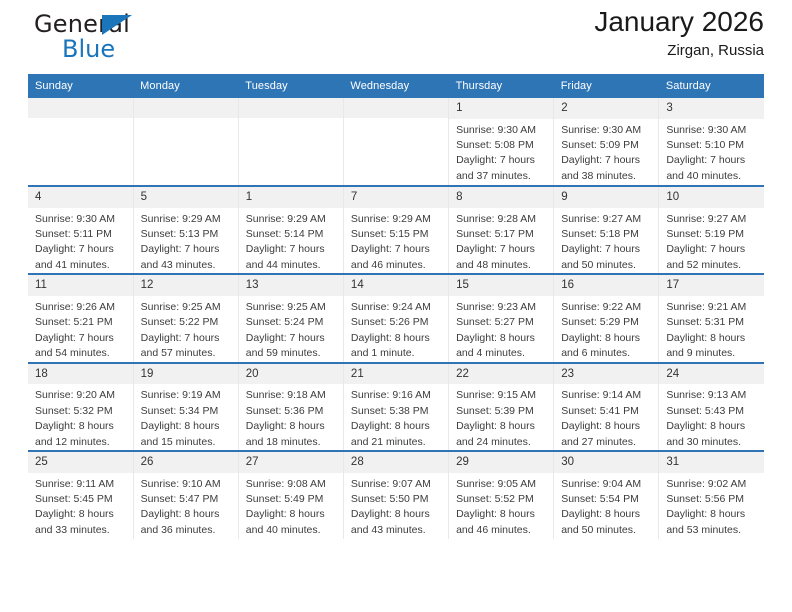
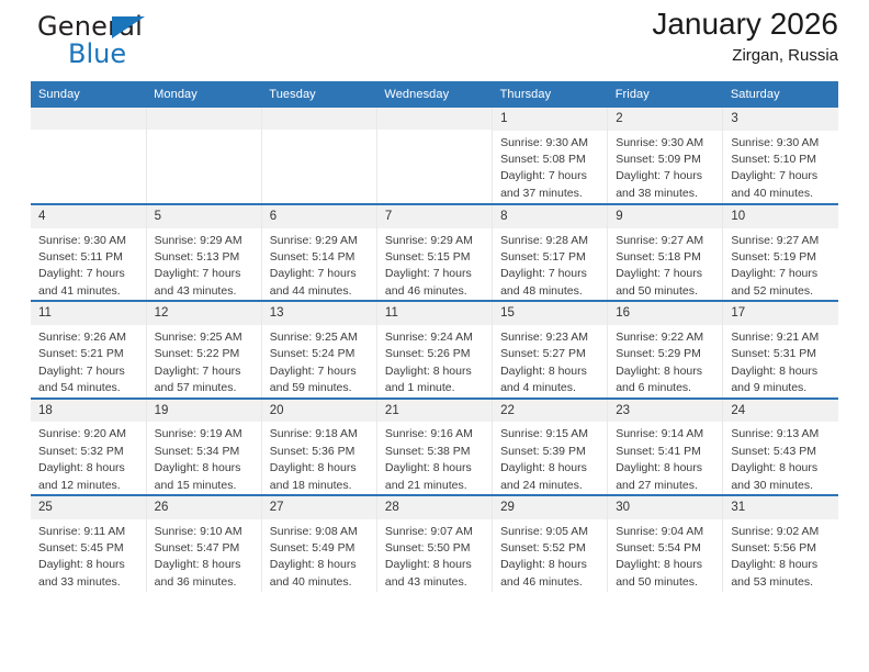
  General
  Blue
  January 2026
  Zirgan, Russia
  Sunday	Monday	Tuesday	Wednesday	Thursday	Friday	Saturday
  				1Sunrise: 9:30 AMSunset: 5:08 PMDaylight: 7 hoursand 37 minutes.	2Sunrise: 9:30 AMSunset: 5:09 PMDaylight: 7 hoursand 38 minutes.	3Sunrise: 9:30 AMSunset: 5:10 PMDaylight: 7 hoursand 40 minutes.
- 4Sunrise: 9:30 AMSunset: 5:11 PMDaylight: 7 hoursand 41 minutes.	5Sunrise: 9:29 AMSunset: 5:13 PMDaylight: 7 hoursand 43 minutes.	1Sunrise: 9:29 AMSunset: 5:14 PMDaylight: 7 hoursand 44 minutes.	7Sunrise: 9:29 AMSunset: 5:15 PMDaylight: 7 hoursand 46 minutes.	8Sunrise: 9:28 AMSunset: 5:17 PMDaylight: 7 hoursand 48 minutes.	9Sunrise: 9:27 AMSunset: 5:18 PMDaylight: 7 hoursand 50 minutes.	10Sunrise: 9:27 AMSunset: 5:19 PMDaylight: 7 hoursand 52 minutes.
+ 4Sunrise: 9:30 AMSunset: 5:11 PMDaylight: 7 hoursand 41 minutes.	5Sunrise: 9:29 AMSunset: 5:13 PMDaylight: 7 hoursand 43 minutes.	6Sunrise: 9:29 AMSunset: 5:14 PMDaylight: 7 hoursand 44 minutes.	7Sunrise: 9:29 AMSunset: 5:15 PMDaylight: 7 hoursand 46 minutes.	8Sunrise: 9:28 AMSunset: 5:17 PMDaylight: 7 hoursand 48 minutes.	9Sunrise: 9:27 AMSunset: 5:18 PMDaylight: 7 hoursand 50 minutes.	10Sunrise: 9:27 AMSunset: 5:19 PMDaylight: 7 hoursand 52 minutes.
- 11Sunrise: 9:26 AMSunset: 5:21 PMDaylight: 7 hoursand 54 minutes.	12Sunrise: 9:25 AMSunset: 5:22 PMDaylight: 7 hoursand 57 minutes.	13Sunrise: 9:25 AMSunset: 5:24 PMDaylight: 7 hoursand 59 minutes.	14Sunrise: 9:24 AMSunset: 5:26 PMDaylight: 8 hoursand 1 minute.	15Sunrise: 9:23 AMSunset: 5:27 PMDaylight: 8 hoursand 4 minutes.	16Sunrise: 9:22 AMSunset: 5:29 PMDaylight: 8 hoursand 6 minutes.	17Sunrise: 9:21 AMSunset: 5:31 PMDaylight: 8 hoursand 9 minutes.
+ 11Sunrise: 9:26 AMSunset: 5:21 PMDaylight: 7 hoursand 54 minutes.	12Sunrise: 9:25 AMSunset: 5:22 PMDaylight: 7 hoursand 57 minutes.	13Sunrise: 9:25 AMSunset: 5:24 PMDaylight: 7 hoursand 59 minutes.	11Sunrise: 9:24 AMSunset: 5:26 PMDaylight: 8 hoursand 1 minute.	15Sunrise: 9:23 AMSunset: 5:27 PMDaylight: 8 hoursand 4 minutes.	16Sunrise: 9:22 AMSunset: 5:29 PMDaylight: 8 hoursand 6 minutes.	17Sunrise: 9:21 AMSunset: 5:31 PMDaylight: 8 hoursand 9 minutes.
  18Sunrise: 9:20 AMSunset: 5:32 PMDaylight: 8 hoursand 12 minutes.	19Sunrise: 9:19 AMSunset: 5:34 PMDaylight: 8 hoursand 15 minutes.	20Sunrise: 9:18 AMSunset: 5:36 PMDaylight: 8 hoursand 18 minutes.	21Sunrise: 9:16 AMSunset: 5:38 PMDaylight: 8 hoursand 21 minutes.	22Sunrise: 9:15 AMSunset: 5:39 PMDaylight: 8 hoursand 24 minutes.	23Sunrise: 9:14 AMSunset: 5:41 PMDaylight: 8 hoursand 27 minutes.	24Sunrise: 9:13 AMSunset: 5:43 PMDaylight: 8 hoursand 30 minutes.
  25Sunrise: 9:11 AMSunset: 5:45 PMDaylight: 8 hoursand 33 minutes.	26Sunrise: 9:10 AMSunset: 5:47 PMDaylight: 8 hoursand 36 minutes.	27Sunrise: 9:08 AMSunset: 5:49 PMDaylight: 8 hoursand 40 minutes.	28Sunrise: 9:07 AMSunset: 5:50 PMDaylight: 8 hoursand 43 minutes.	29Sunrise: 9:05 AMSunset: 5:52 PMDaylight: 8 hoursand 46 minutes.	30Sunrise: 9:04 AMSunset: 5:54 PMDaylight: 8 hoursand 50 minutes.	31Sunrise: 9:02 AMSunset: 5:56 PMDaylight: 8 hoursand 53 minutes.
